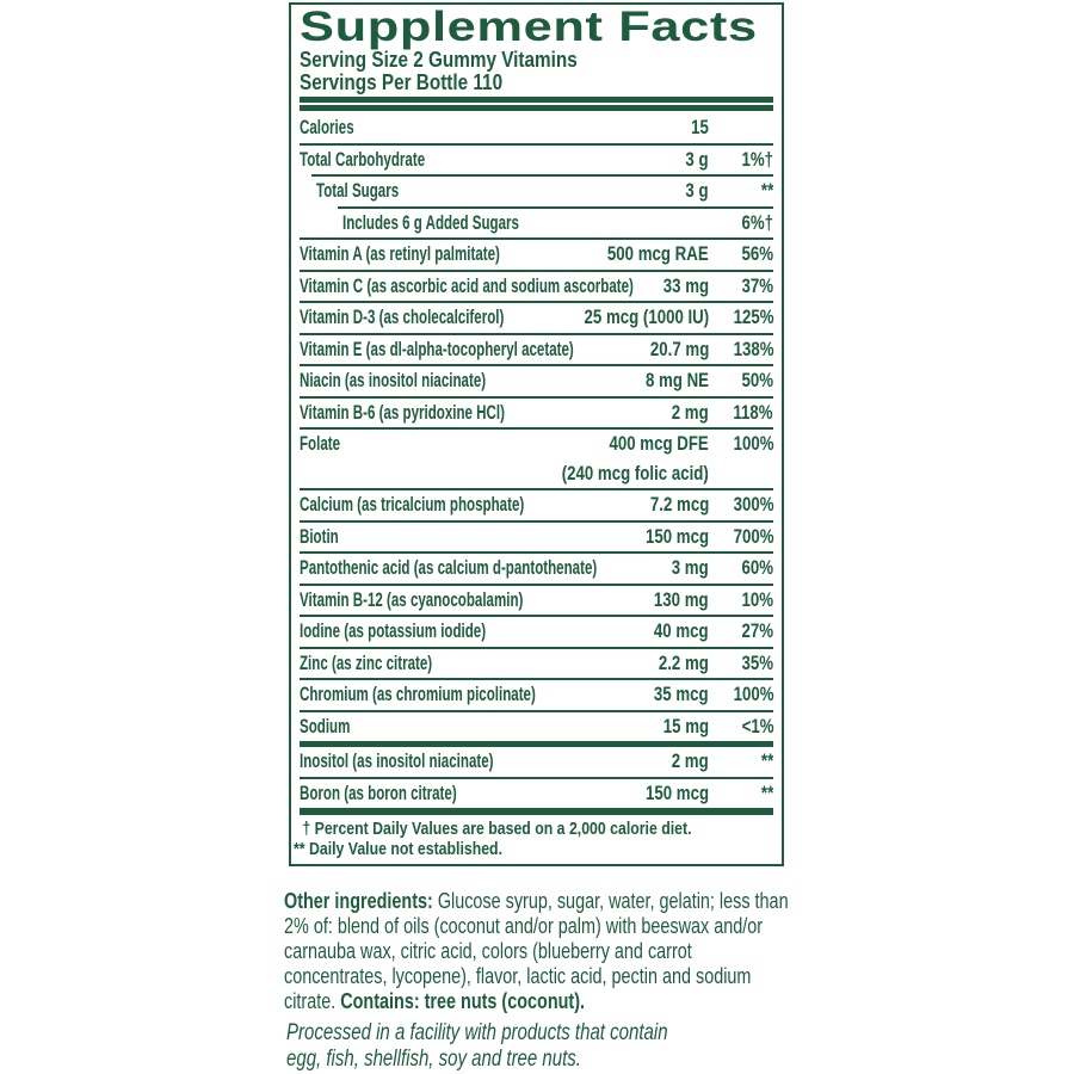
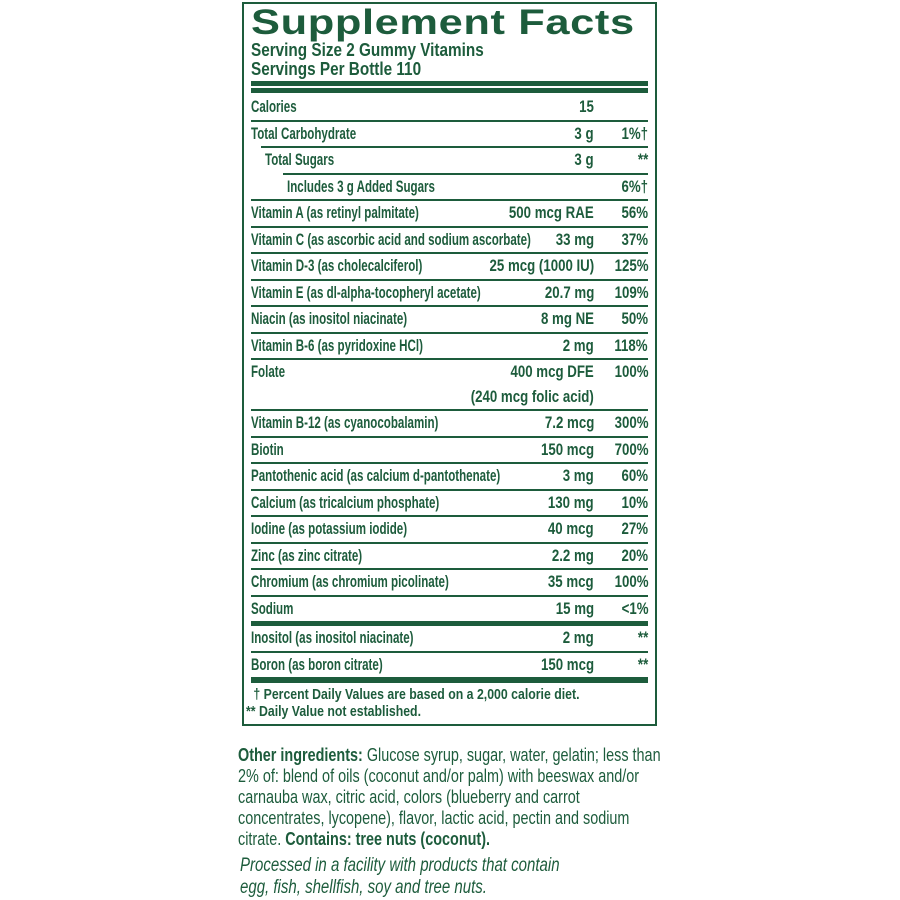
  Supplement Facts
  Serving Size 2 Gummy Vitamins
  Servings Per Bottle 110
  Calories
  15
  Total Carbohydrate
  3 g
  1%†
  Total Sugars
  3 g
  **
- Includes 6 g Added Sugars
+ Includes 3 g Added Sugars
  6%†
  Vitamin A (as retinyl palmitate)
  500 mcg RAE
  56%
  Vitamin C (as ascorbic acid and sodium ascorbate)
  33 mg
  37%
  Vitamin D-3 (as cholecalciferol)
  25 mcg (1000 IU)
  125%
  Vitamin E (as dl-alpha-tocopheryl acetate)
  20.7 mg
- 138%
+ 109%
  Niacin (as inositol niacinate)
  8 mg NE
  50%
  Vitamin B-6 (as pyridoxine HCl)
  2 mg
  118%
  Folate
  400 mcg DFE
  100%
  (240 mcg folic acid)
- Calcium (as tricalcium phosphate)
+ Vitamin B-12 (as cyanocobalamin)
  7.2 mcg
  300%
  Biotin
  150 mcg
  700%
  Pantothenic acid (as calcium d-pantothenate)
  3 mg
  60%
- Vitamin B-12 (as cyanocobalamin)
+ Calcium (as tricalcium phosphate)
  130 mg
  10%
  Iodine (as potassium iodide)
  40 mcg
  27%
  Zinc (as zinc citrate)
  2.2 mg
- 35%
+ 20%
  Chromium (as chromium picolinate)
  35 mcg
  100%
  Sodium
  15 mg
  <1%
  Inositol (as inositol niacinate)
  2 mg
  **
  Boron (as boron citrate)
  150 mcg
  **
  † Percent Daily Values are based on a 2,000 calorie diet.
  ** Daily Value not established.
  Other ingredients: Glucose syrup, sugar, water, gelatin; less than 2% of: blend of oils (coconut and/or palm) with beeswax and/or carnauba wax, citric acid, colors (blueberry and carrot concentrates, lycopene), flavor, lactic acid, pectin and sodium citrate. Contains: tree nuts (coconut).
  Processed in a facility with products that contain
  egg, fish, shellfish, soy and tree nuts.
